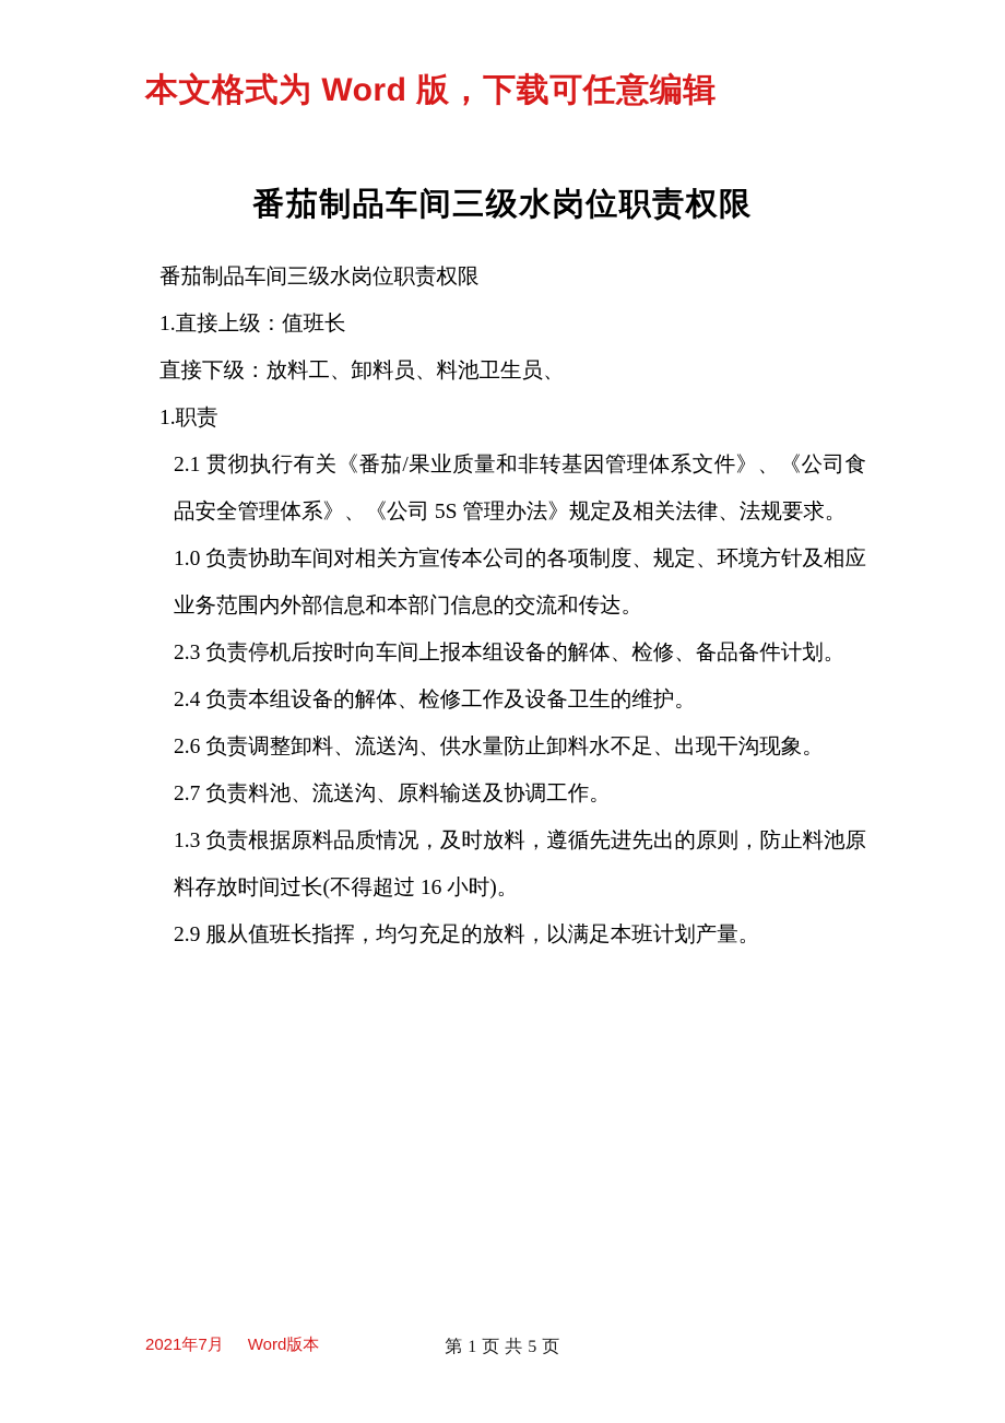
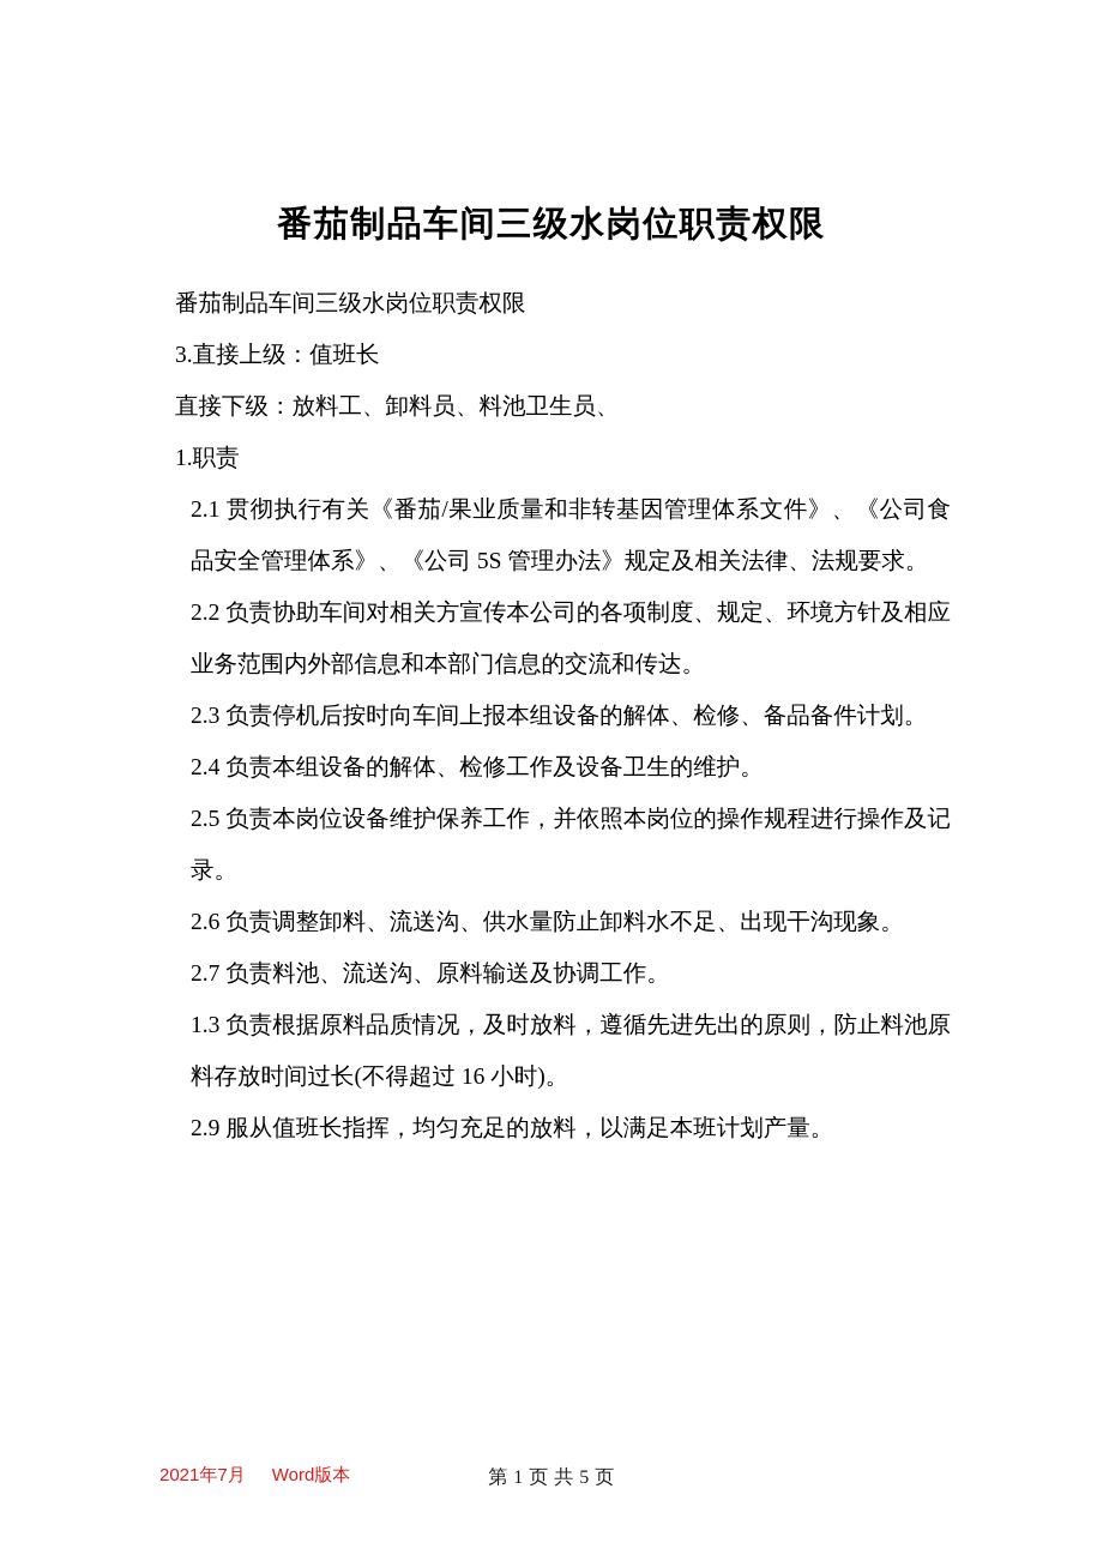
- 本文格式为 Word 版，下载可任意编辑
  番茄制品车间三级水岗位职责权限
  番茄制品车间三级水岗位职责权限
- 1.直接上级：值班长
+ 3.直接上级：值班长
  直接下级：放料工、卸料员、料池卫生员、
  1.职责
  2.1 贯彻执行有关《番茄/果业质量和非转基因管理体系文件》、《公司食品安全管理体系》、《公司 5S 管理办法》规定及相关法律、法规要求。
- 1.0 负责协助车间对相关方宣传本公司的各项制度、规定、环境方针及相应业务范围内外部信息和本部门信息的交流和传达。
+ 2.2 负责协助车间对相关方宣传本公司的各项制度、规定、环境方针及相应业务范围内外部信息和本部门信息的交流和传达。
  2.3 负责停机后按时向车间上报本组设备的解体、检修、备品备件计划。
  2.4 负责本组设备的解体、检修工作及设备卫生的维护。
+ 2.5 负责本岗位设备维护保养工作，并依照本岗位的操作规程进行操作及记录。
  2.6 负责调整卸料、流送沟、供水量防止卸料水不足、出现干沟现象。
  2.7 负责料池、流送沟、原料输送及协调工作。
  1.3 负责根据原料品质情况，及时放料，遵循先进先出的原则，防止料池原料存放时间过长(不得超过 16 小时)。
  2.9 服从值班长指挥，均匀充足的放料，以满足本班计划产量。
  2021年7月 Word版本
  第 1 页 共 5 页
